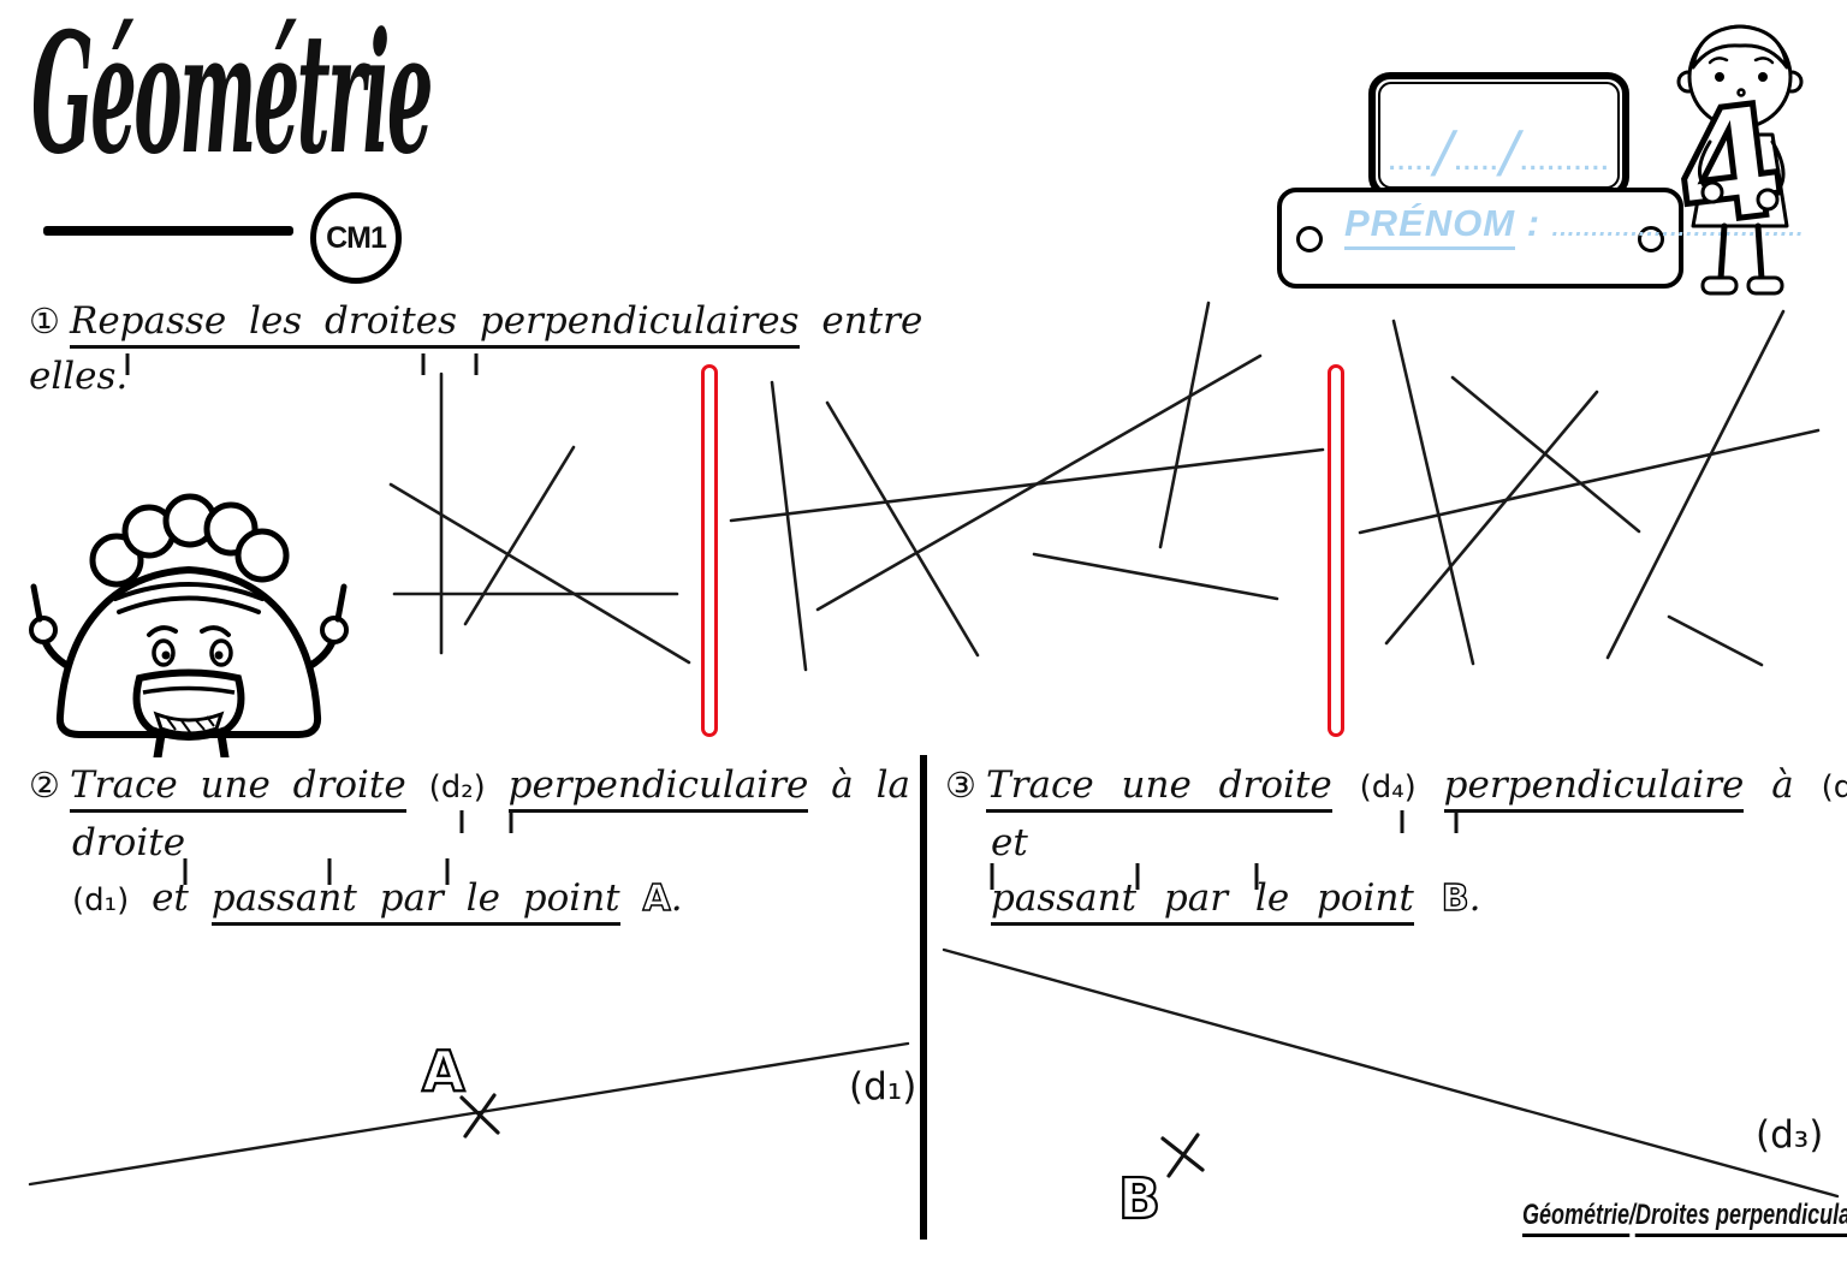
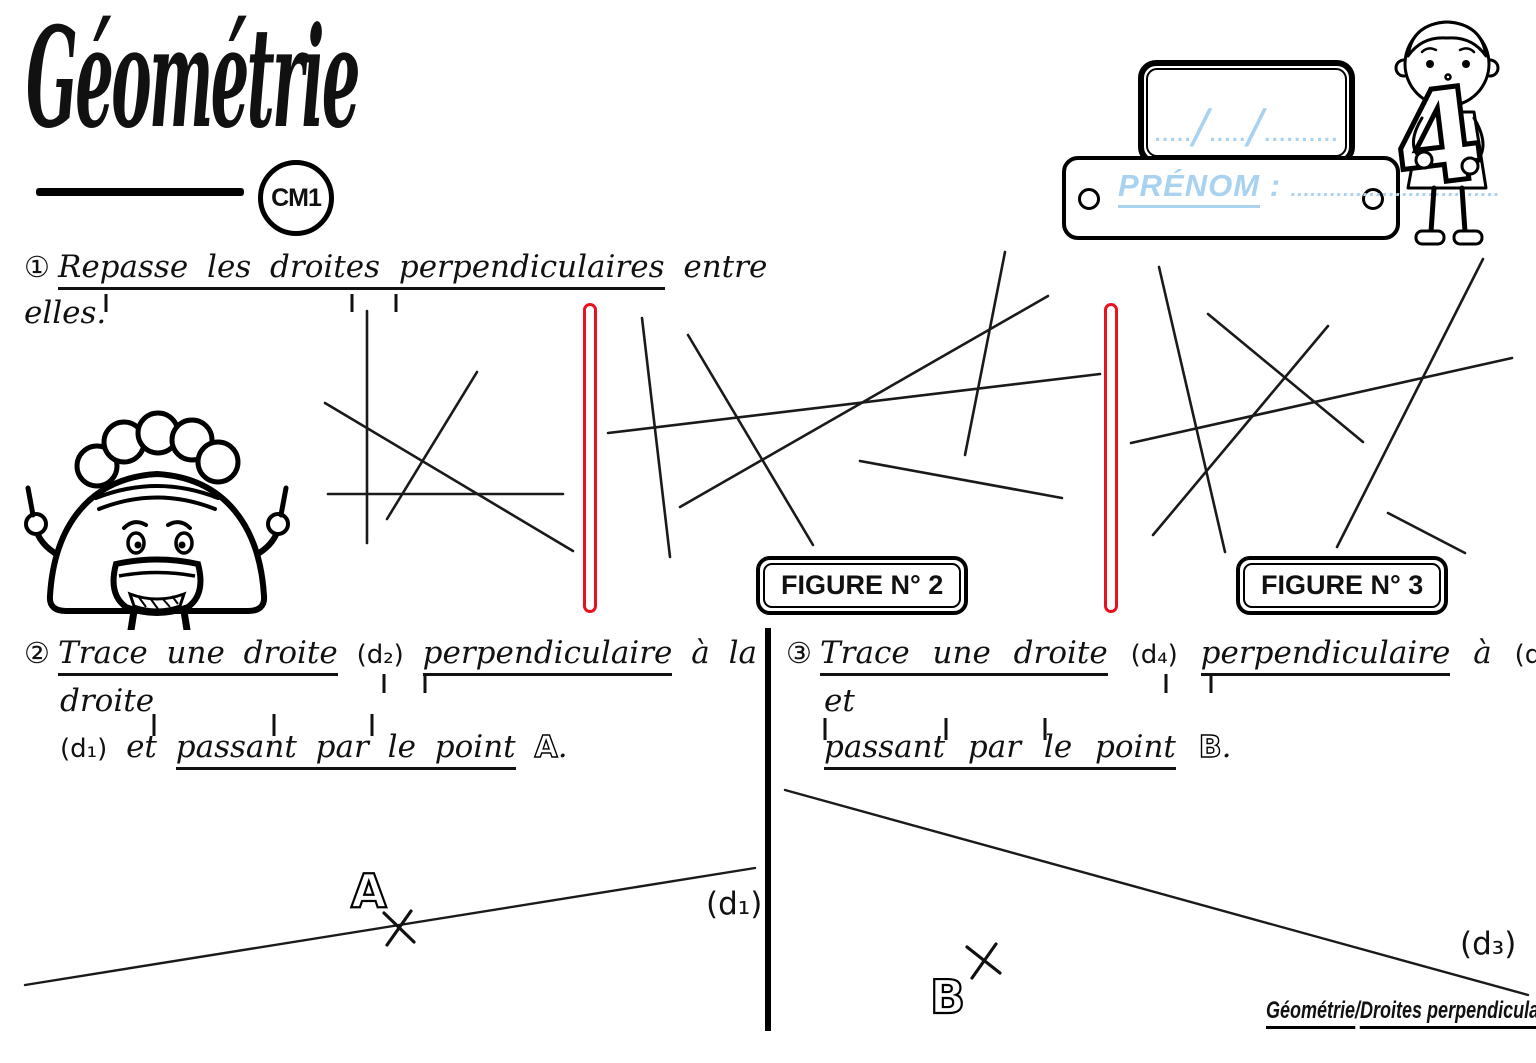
  Géométrie
  CM1
  .....
  /
  .....
  /
  ..........
  PRÉNOM : ..............................
  ① Repasse les droites perpendiculaires entre elles.
  ② Trace une droite (d₂) perpendiculaire à la droite
  (d₁) et passant par le point A.
  ③ Trace une droite (d₄) perpendiculaire à (d et
  passant par le point B.
+ FIGURE N° 2
+ FIGURE N° 3
  A
  B
  (d₁)
  (d₃)
  Géométrie/Droites perpendicula
